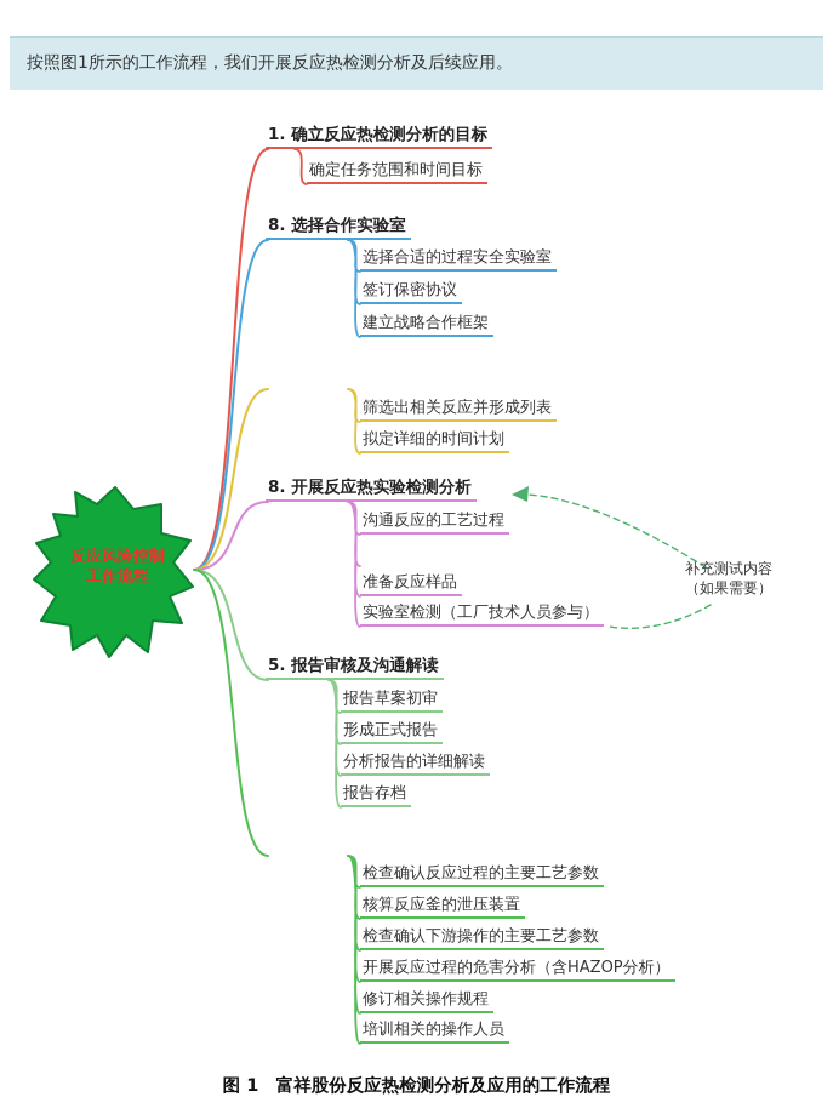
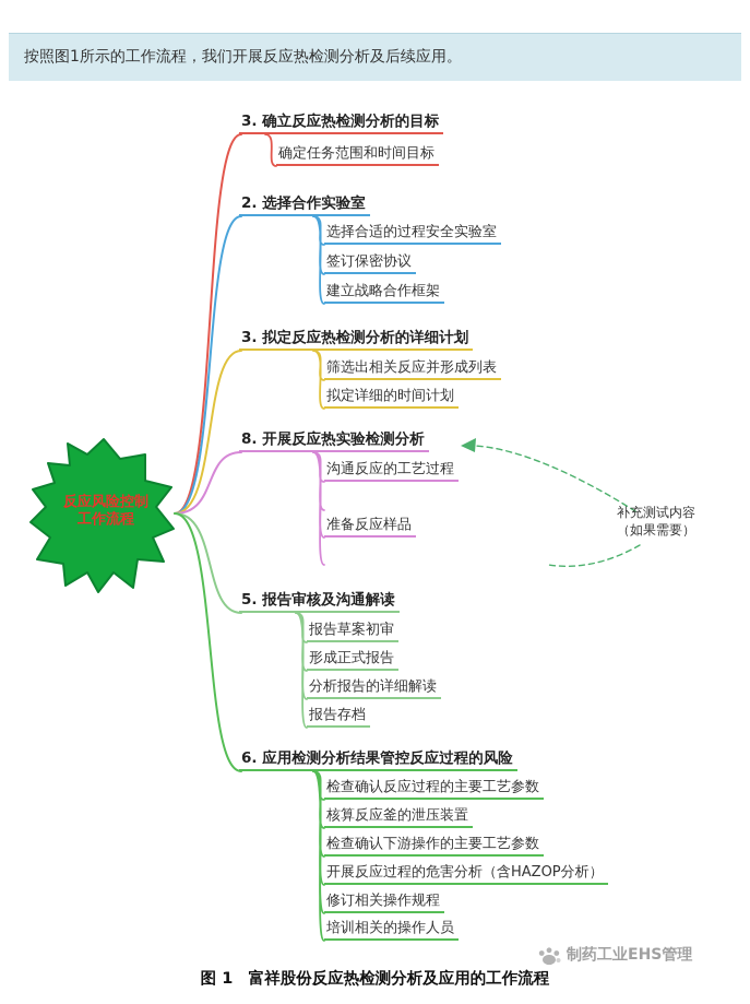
  按照图1所示的工作流程，我们开展反应热检测分析及后续应用。
  反应风险控制
  工作流程
- 1. 确立反应热检测分析的目标
+ 3. 确立反应热检测分析的目标
  确定任务范围和时间目标
- 8. 选择合作实验室
+ 2. 选择合作实验室
  选择合适的过程安全实验室
  签订保密协议
  建立战略合作框架
+ 3. 拟定反应热检测分析的详细计划
  筛选出相关反应并形成列表
  拟定详细的时间计划
  8. 开展反应热实验检测分析
  沟通反应的工艺过程
  准备反应样品
- 实验室检测（工厂技术人员参与）
  补充测试内容
  （如果需要）
  5. 报告审核及沟通解读
  报告草案初审
  形成正式报告
  分析报告的详细解读
  报告存档
+ 6. 应用检测分析结果管控反应过程的风险
  检查确认反应过程的主要工艺参数
  核算反应釜的泄压装置
  检查确认下游操作的主要工艺参数
  开展反应过程的危害分析（含HAZOP分析）
  修订相关操作规程
  培训相关的操作人员
+ 制药工业EHS管理
  图 1 富祥股份反应热检测分析及应用的工作流程
